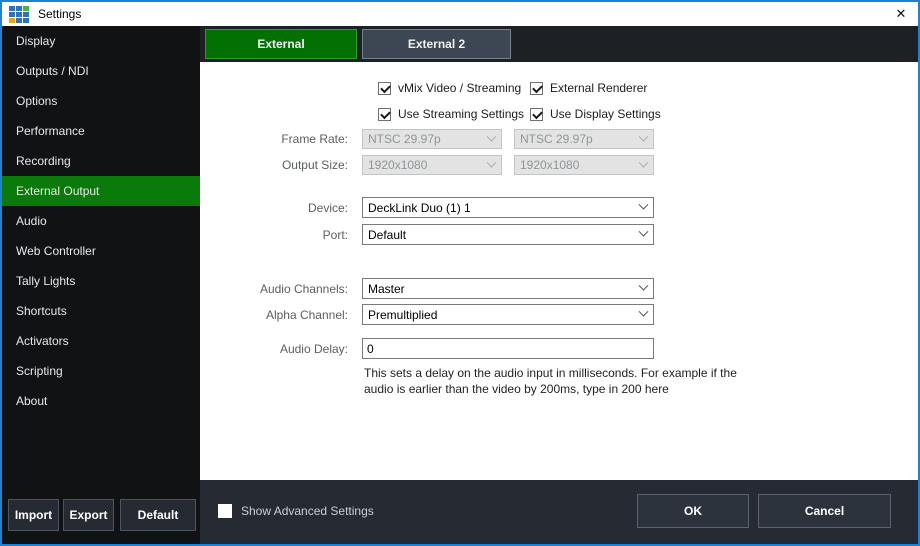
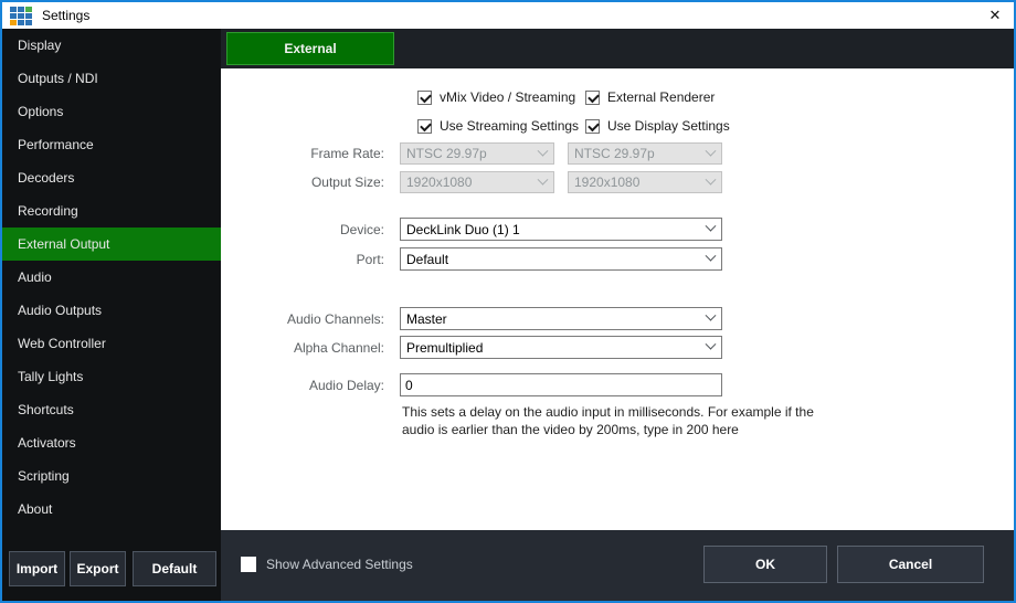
  Settings
  ✕
  Display
  Outputs / NDI
  Options
  Performance
+ Decoders
  Recording
  External Output
  Audio
+ Audio Outputs
  Web Controller
  Tally Lights
  Shortcuts
  Activators
  Scripting
  About
  Import
  Export
  Default
  External
- External 2
  vMix Video / Streaming
  External Renderer
  Use Streaming Settings
  Use Display Settings
  Frame Rate:
  NTSC 29.97p
  NTSC 29.97p
  Output Size:
  1920x1080
  1920x1080
  Device:
  DeckLink Duo (1) 1
  Port:
  Default
  Audio Channels:
  Master
  Alpha Channel:
  Premultiplied
  Audio Delay:
  0
  This sets a delay on the audio input in milliseconds. For example if the audio is earlier than the video by 200ms, type in 200 here
  Show Advanced Settings
  OK
  Cancel
